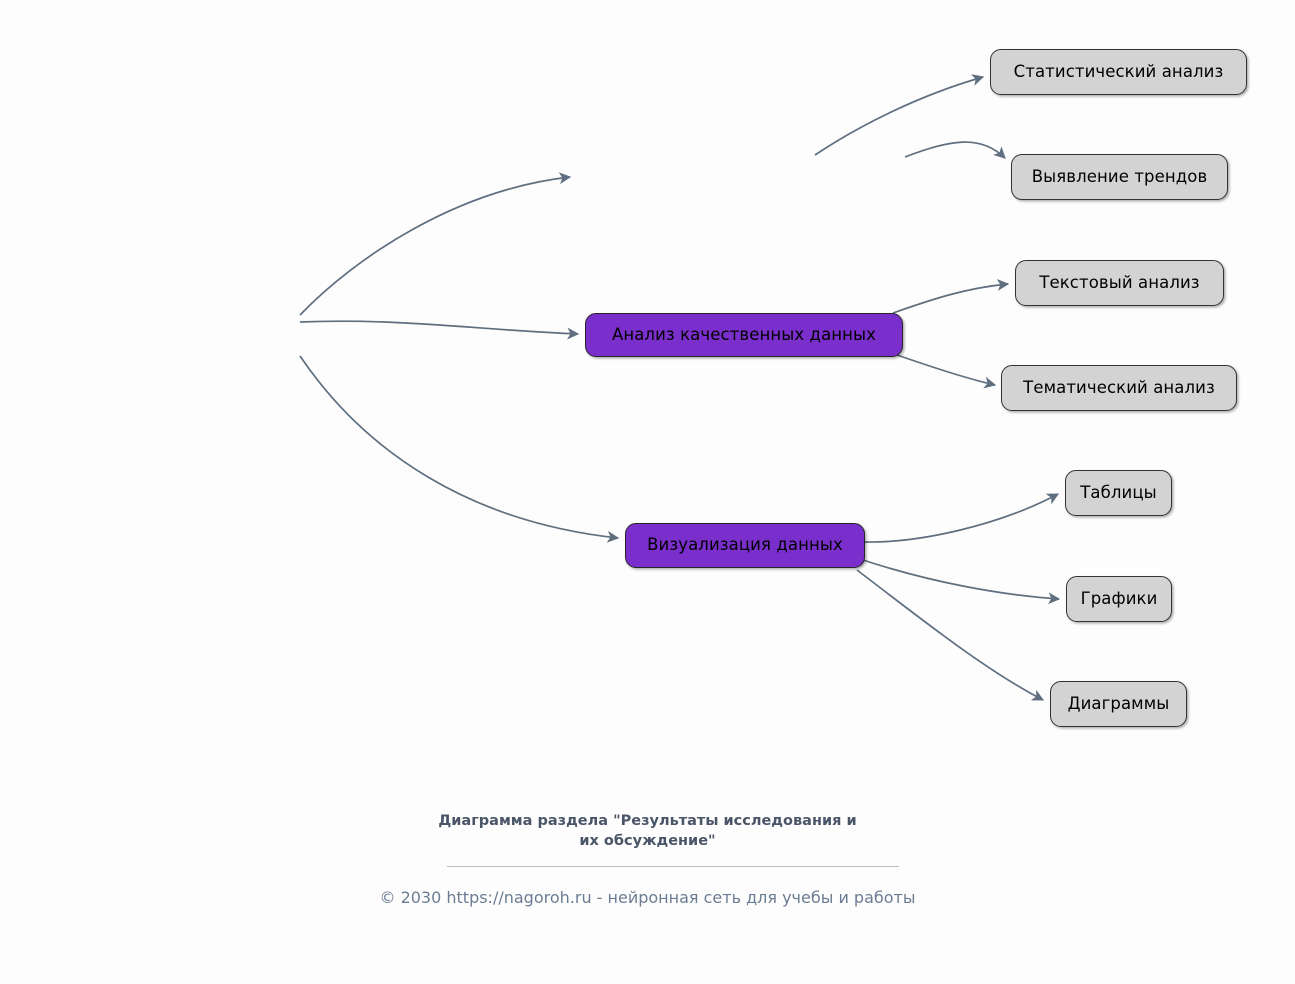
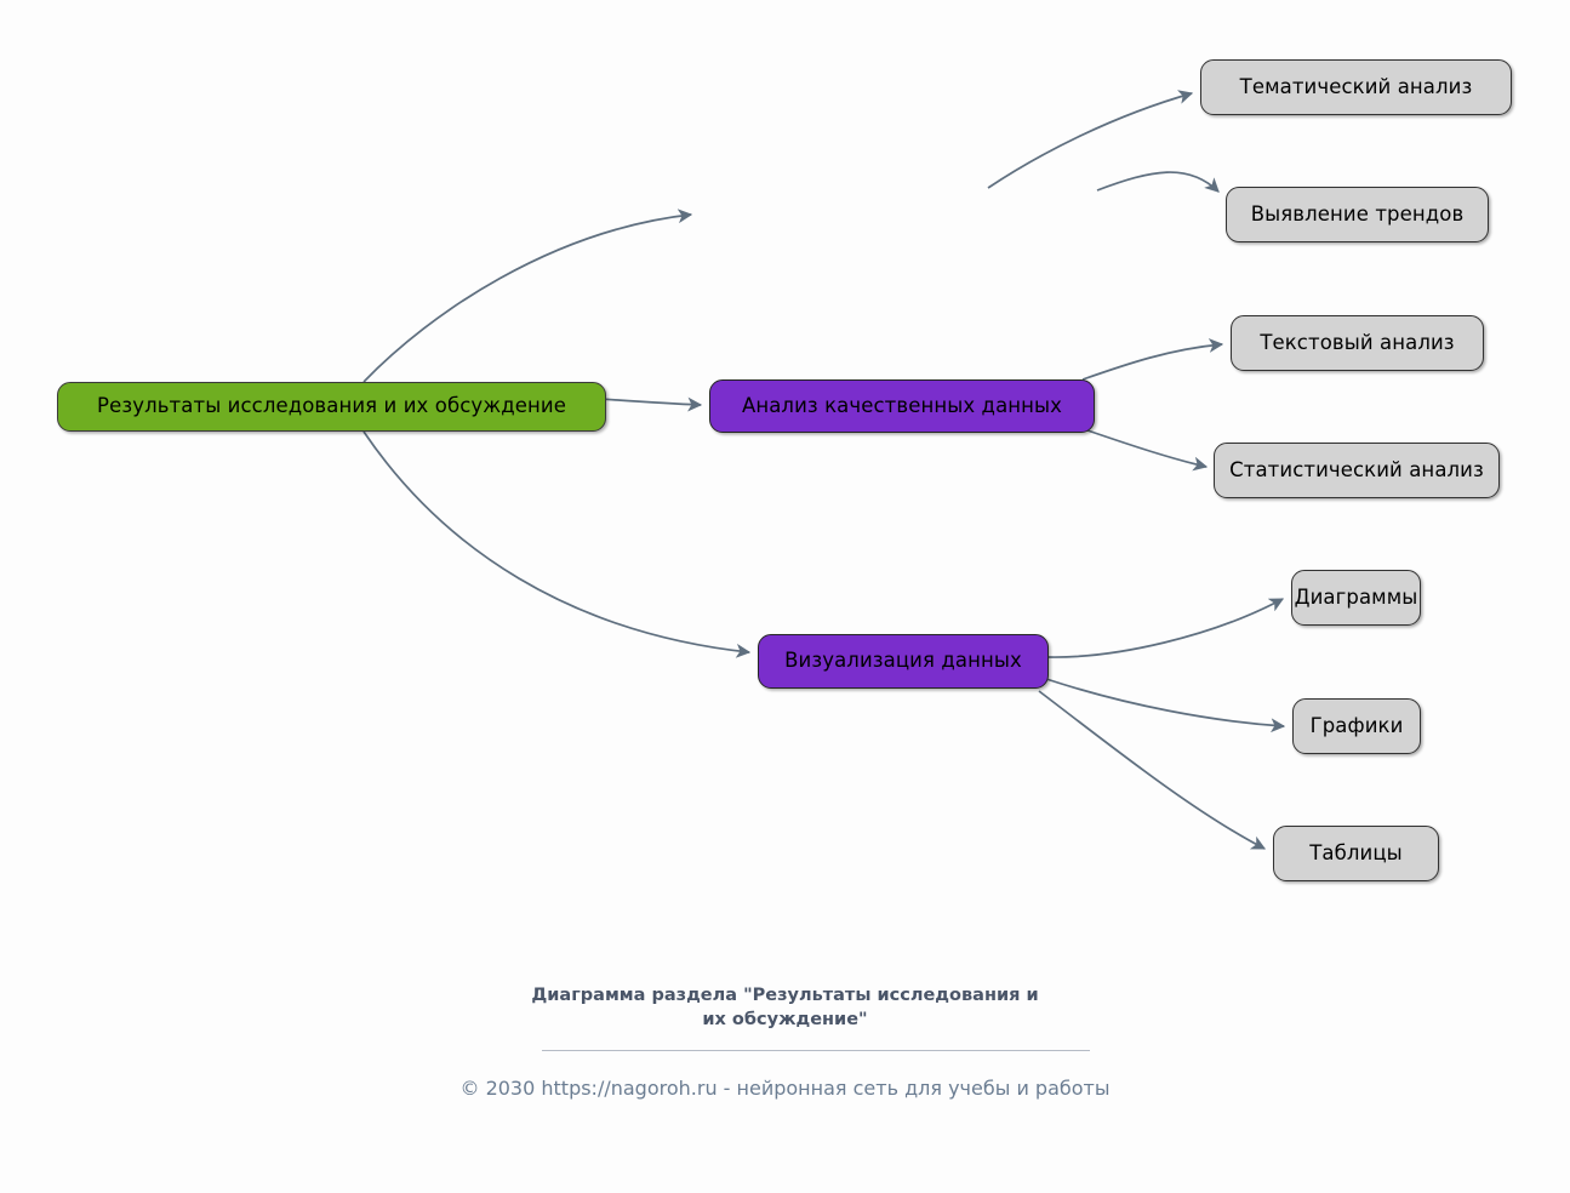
+ Результаты исследования и их обсуждение
- Статистический анализ
+ Тематический анализ
  Выявление трендов
  Анализ качественных данных
  Текстовый анализ
- Тематический анализ
+ Статистический анализ
  Визуализация данных
- Таблицы
+ Диаграммы
  Графики
- Диаграммы
+ Таблицы
  Диаграмма раздела "Результаты исследования и
  их обсуждение"
  © 2030 https://nagoroh.ru - нейронная сеть для учебы и работы
